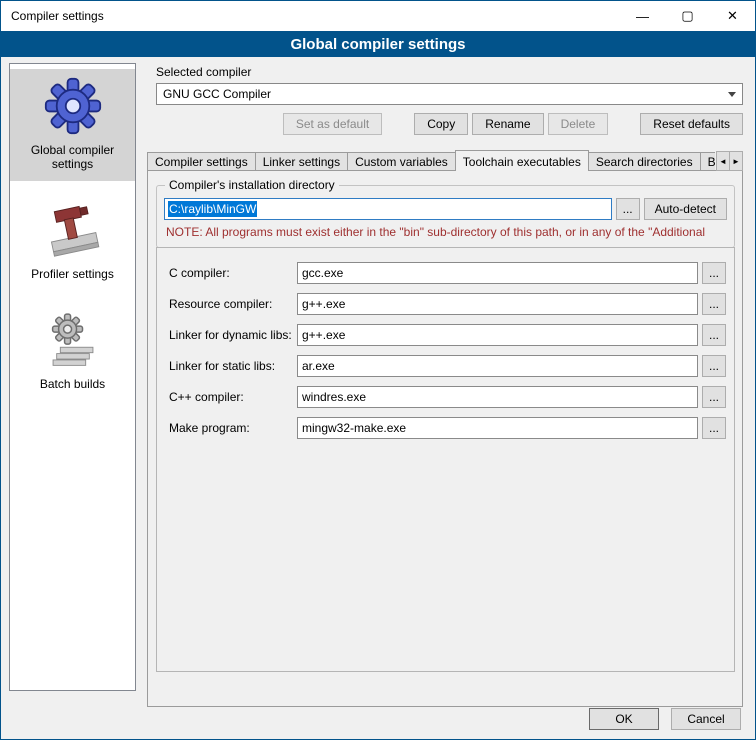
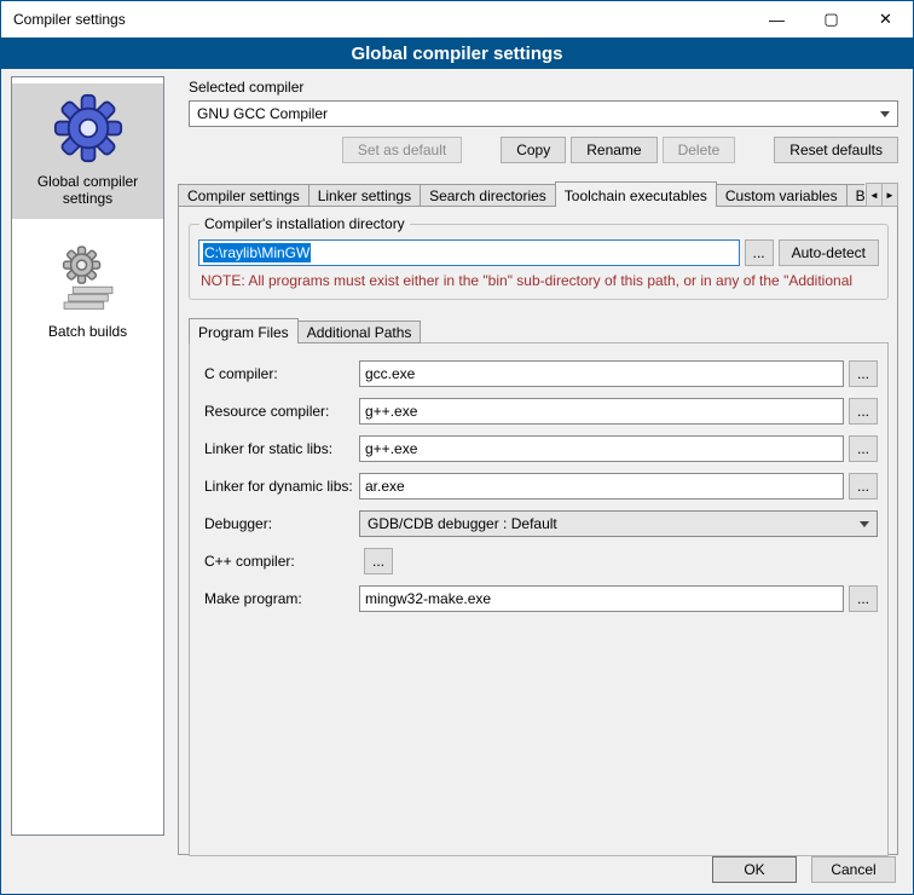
  Compiler settings
  —
  ▢
  ✕
  Global compiler settings
  Global compiler settings
- Profiler settings
  Batch builds
  Selected compiler
  GNU GCC Compiler
  Set as default
  Copy
  Rename
  Delete
  Reset defaults
  Compiler settings
  Linker settings
- Custom variables
+ Search directories
  Toolchain executables
- Search directories
+ Custom variables
  ◄
  ►
  Compiler's installation directory
  C:\raylib\MinGW
  ...
  Auto-detect
  NOTE: All programs must exist either in the "bin" sub-directory of this path, or in any of the "Additional
+ Program Files
+ Additional Paths
  C compiler:
  gcc.exe
  ...
  Resource compiler:
  g++.exe
  ...
- Linker for dynamic libs:
+ Linker for static libs:
  g++.exe
  ...
- Linker for static libs:
+ Linker for dynamic libs:
  ar.exe
  ...
+ Debugger:
+ GDB/CDB debugger : Default
  C++ compiler:
- windres.exe
  ...
  Make program:
  mingw32-make.exe
  ...
  OK
  Cancel
